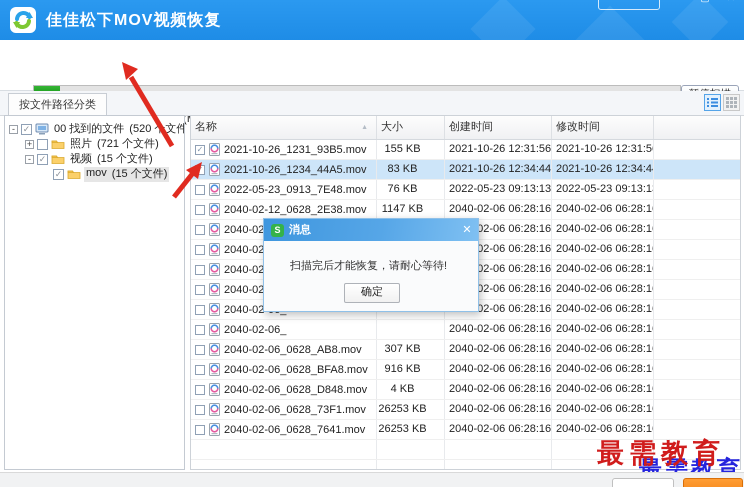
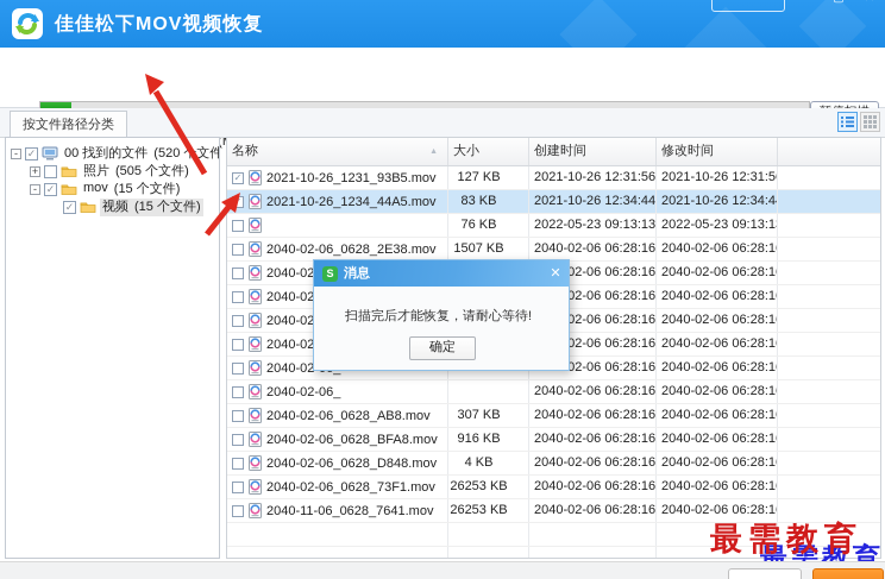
  佳佳松下MOV视频恢复
  按文件路径分类
  -
  ✓
  00 找到的文件
  (520文件
  +
  照片
- (721 个文件)
+ (505 个文件)
  -
  ✓
- 视频
+ mov
  (15 个文件)
  ✓
- mov
+ 视频
  (15 个文件)
  名称
  大小
  创建时间
  修改时间
  ✓
  2021-10-26_1231_93B5.mov
- 155 KB
+ 127 KB
  2021-10-26 12:31:56
  2021-10-26 12:31:5
  2021-10-26_1234_44A5.mov
  83 KB
  2021-10-26 12:34:44
  2021-10-26 12:34:4
- 2022-05-23_0913_7E48.mov
  76 KB
  2022-05-23 09:13:13
  2022-05-23 09:13:1
- 2040-02-12_0628_2E38.mov
+ 2040-02-06_0628_2E38.mov
- 1147 KB
+ 1507 KB
  2040-02-06 06:28:16
  2040-02-06 06:28:1
  02-06 06:28:16
  2040-02-06 06:28:1
  02-06 06:28:16
  2040-02-06 06:28:1
  02-06 06:28:16
  2040-02-06 06:28:1
  02-06 06:28:16
  2040-02-06 06:28:1
  02-06 06:28:16
  2040-02-06 06:28:1
  2040-02-06_
  2040-02-06 06:28:16
  2040-02-06 06:28:1
  2040-02-06_0628_AB8.mov
  307 KB
  2040-02-06 06:28:16
  2040-02-06 06:28:1
  2040-02-06_0628_BFA8.mov
  916 KB
  2040-02-06 06:28:16
  2040-02-06 06:28:1
  2040-02-06_0628_D848.mov
  4 KB
  2040-02-06 06:28:16
  2040-02-06 06:28:1
  2040-02-06_0628_73F1.mov
  26253 KB
  2040-02-06 06:28:16
  2040-02-06 06:28:1
- 2040-02-06_0628_7641.mov
+ 2040-11-06_0628_7641.mov
  26253 KB
  2040-02-06 06:28:16
  2040-02-06 06:28:1
  S
  消息
  ✕
  扫描完后才能恢复，请耐心等待!
  确定
  最需教育
  最需教育
